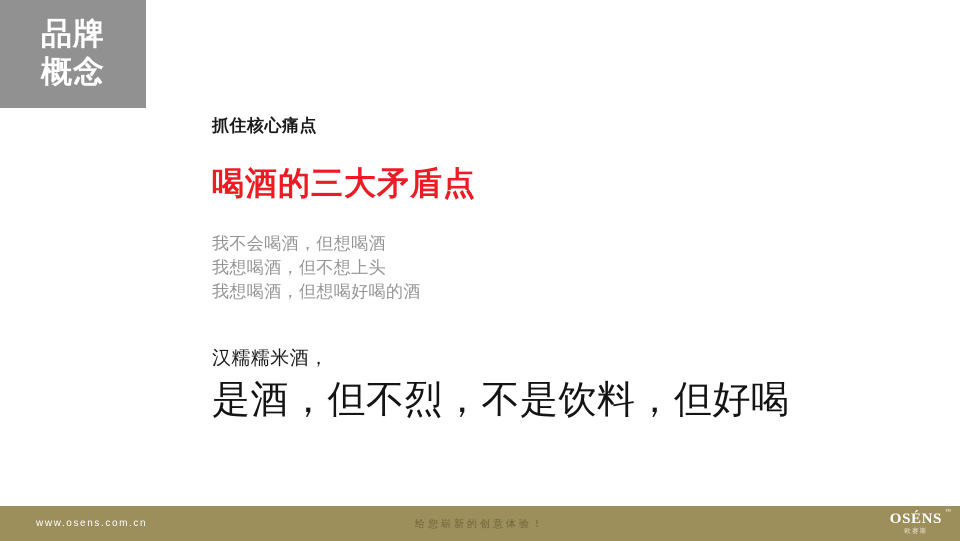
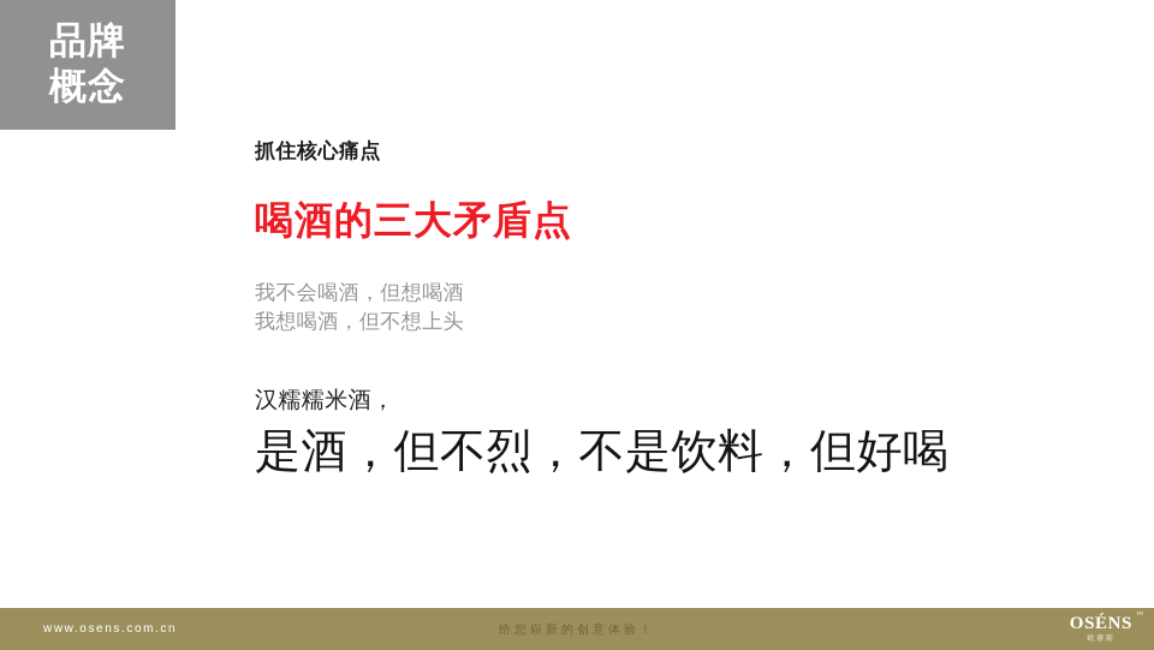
  品牌
  概念
  抓住核心痛点
  喝酒的三大矛盾点
  我不会喝酒，但想喝酒
  我想喝酒，但不想上头
- 我想喝酒，但想喝好喝的酒
  汉糯糯米酒，
  是酒，但不烈，不是饮料，但好喝
  www.osens.com.cn
  给您崭新的创意体验！
  OSÉNS
